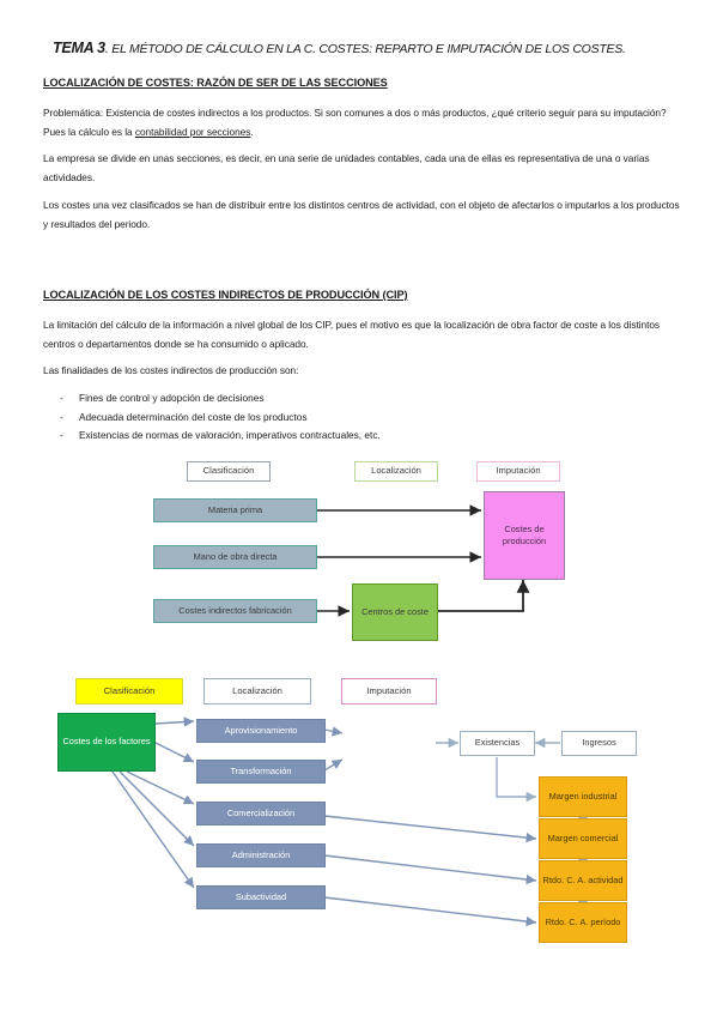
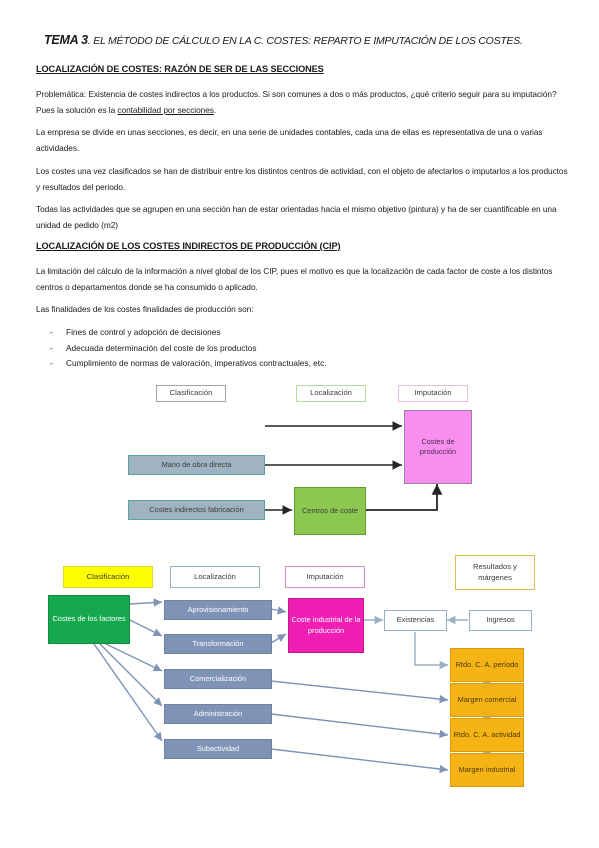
  TEMA 3. EL MÉTODO DE CÁLCULO EN LA C. COSTES: REPARTO E IMPUTACIÓN DE LOS COSTES.
  LOCALIZACIÓN DE COSTES: RAZÓN DE SER DE LAS SECCIONES
- Problemática: Existencia de costes indirectos a los productos. Si son comunes a dos o más productos, ¿qué criterio seguir para su imputación? Pues la cálculo es la contabilidad por secciones.
+ Problemática: Existencia de costes indirectos a los productos. Si son comunes a dos o más productos, ¿qué criterio seguir para su imputación? Pues la solución es la contabilidad por secciones.
  La empresa se divide en unas secciones, es decir, en una serie de unidades contables, cada una de ellas es representativa de una o varias actividades.
  Los costes una vez clasificados se han de distribuir entre los distintos centros de actividad, con el objeto de afectarlos o imputarlos a los productos y resultados del periodo.
+ Todas las actividades que se agrupen en una sección han de estar orientadas hacia el mismo objetivo (pintura) y ha de ser cuantificable en una unidad de pedido (m2)
  LOCALIZACIÓN DE LOS COSTES INDIRECTOS DE PRODUCCIÓN (CIP)
- La limitación del cálculo de la información a nivel global de los CIP, pues el motivo es que la localización de obra factor de coste a los distintos centros o departamentos donde se ha consumido o aplicado.
+ La limitación del cálculo de la información a nivel global de los CIP, pues el motivo es que la localización de cada factor de coste a los distintos centros o departamentos donde se ha consumido o aplicado.
- Las finalidades de los costes indirectos de producción son:
+ Las finalidades de los costes finalidades de producción son:
  -
  Fines de control y adopción de decisiones
  -
  Adecuada determinación del coste de los productos
  -
- Existencias de normas de valoración, imperativos contractuales, etc.
+ Cumplimiento de normas de valoración, imperativos contractuales, etc.
  Clasificación
  Localización
  Imputación
- Materia prima
  Mano de obra directa
  Costes indirectos fabricación
  Centros de coste
  Costes de producción
  Clasificación
  Localización
  Imputación
+ Resultados y márgenes
  Costes de los factores
  Aprovisionamiento
  Transformación
  Comercialización
  Administración
  Subactividad
+ Coste industrial de la producción
  Existencias
  Ingresos
- Margen industrial
+ Rtdo. C. A. período
  Margen comercial
  Rtdo. C. A. actividad
- Rtdo. C. A. período
+ Margen industrial
